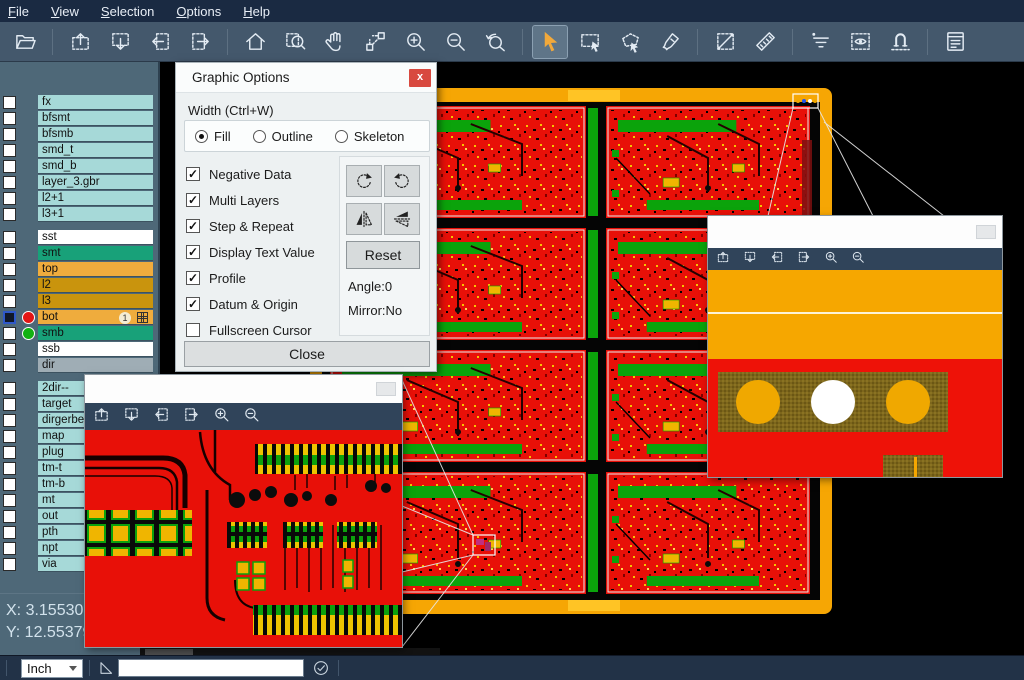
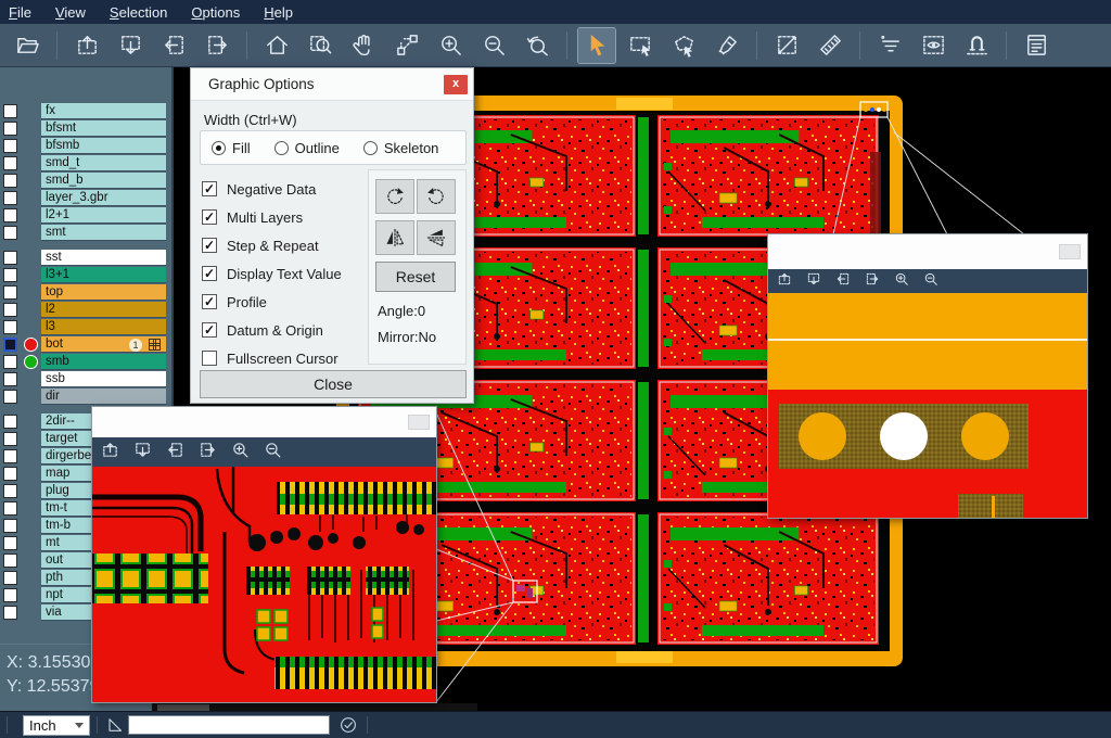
  File
  View
  Selection
  Options
  Help
  fx
  bfsmt
  bfsmb
  smd_t
  smd_b
  layer_3.gbr
  l2+1
- l3+1
+ smt
  sst
- smt
+ l3+1
  top
  l2
  l3
  bot
  1
  smb
  ssb
  dir
  2dir--
  target
  dirgerbe
  map
  plug
  tm-t
  tm-b
  mt
  out
  pth
  npt
  via
  X: 3.15530
  Y: 12.5537
  Graphic Options
  x
  Width (Ctrl+W)
  Fill
  Outline
  Skeleton
  ✓
  Negative Data
  ✓
  Multi Layers
  ✓
  Step & Repeat
  ✓
  Display Text Value
  ✓
  Profile
  ✓
  Datum & Origin
  Fullscreen Cursor
  Reset
  Angle:0
  Mirror:No
  Close
  Inch
